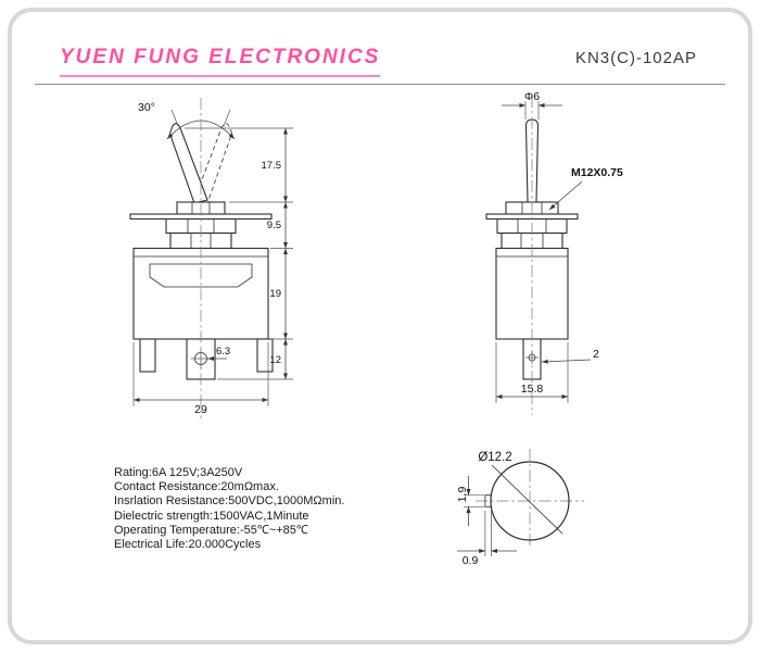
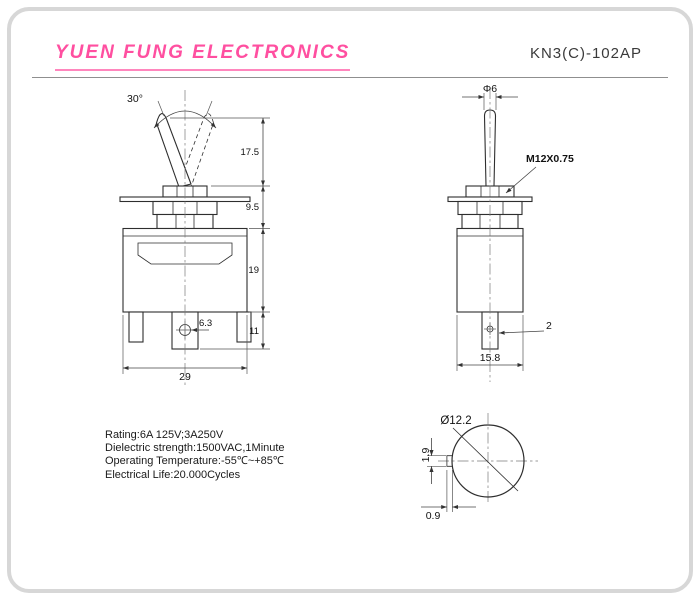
  YUEN FUNG ELECTRONICS
  KN3(C)-102AP
  30°
  6.3
  29
  17.5
  9.5
  19
- 12
+ 11
  Φ6
  M12X0.75
  2
  15.8
  Ø12.2
  0.9
  Rating:6A 125V;3A250V
- Contact Resistance:20mΩmax.
- Insrlation Resistance:500VDC,1000MΩmin.
  Dielectric strength:1500VAC,1Minute
  Operating Temperature:-55℃~+85℃
  Electrical Life:20.000Cycles
